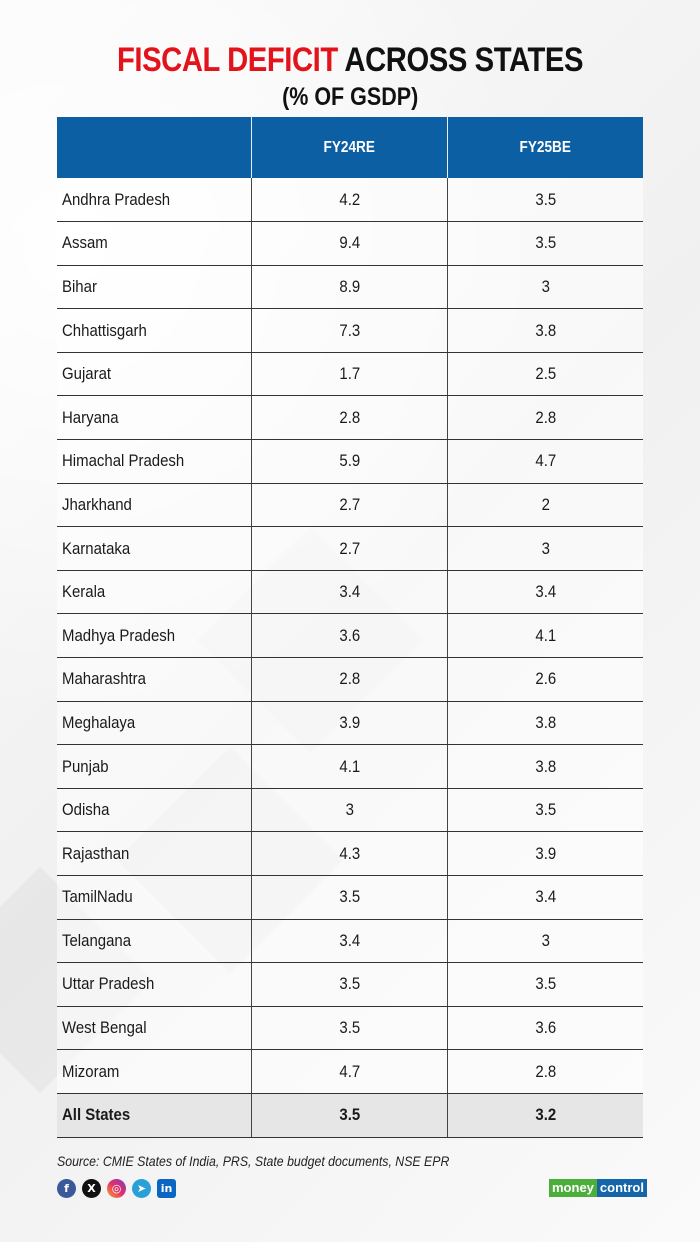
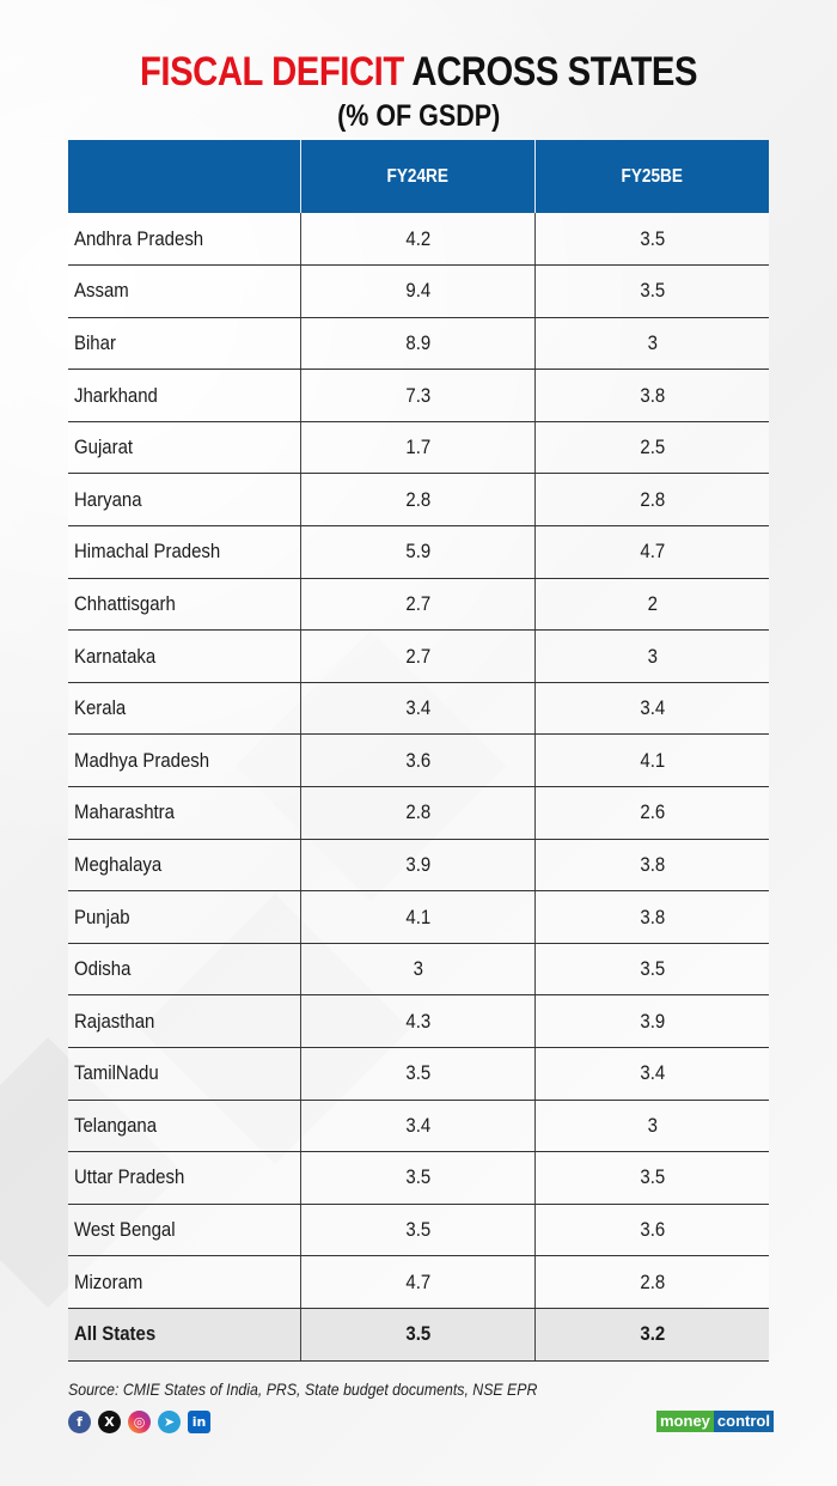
  FISCAL DEFICIT ACROSS STATES
  (% OF GSDP)
  	FY24RE	FY25BE
  Andhra Pradesh	4.2	3.5
  Assam	9.4	3.5
  Bihar	8.9	3
- Chhattisgarh	7.3	3.8
+ Jharkhand	7.3	3.8
  Gujarat	1.7	2.5
  Haryana	2.8	2.8
  Himachal Pradesh	5.9	4.7
- Jharkhand	2.7	2
+ Chhattisgarh	2.7	2
  Karnataka	2.7	3
  Kerala	3.4	3.4
  Madhya Pradesh	3.6	4.1
  Maharashtra	2.8	2.6
  Meghalaya	3.9	3.8
  Punjab	4.1	3.8
  Odisha	3	3.5
  Rajasthan	4.3	3.9
  TamilNadu	3.5	3.4
  Telangana	3.4	3
  Uttar Pradesh	3.5	3.5
  West Bengal	3.5	3.6
  Mizoram	4.7	2.8
  All States	3.5	3.2
  Source: CMIE States of India, PRS, State budget documents, NSE EPR
  f
  X
  ◎
  ➤
  in
  money
  control
